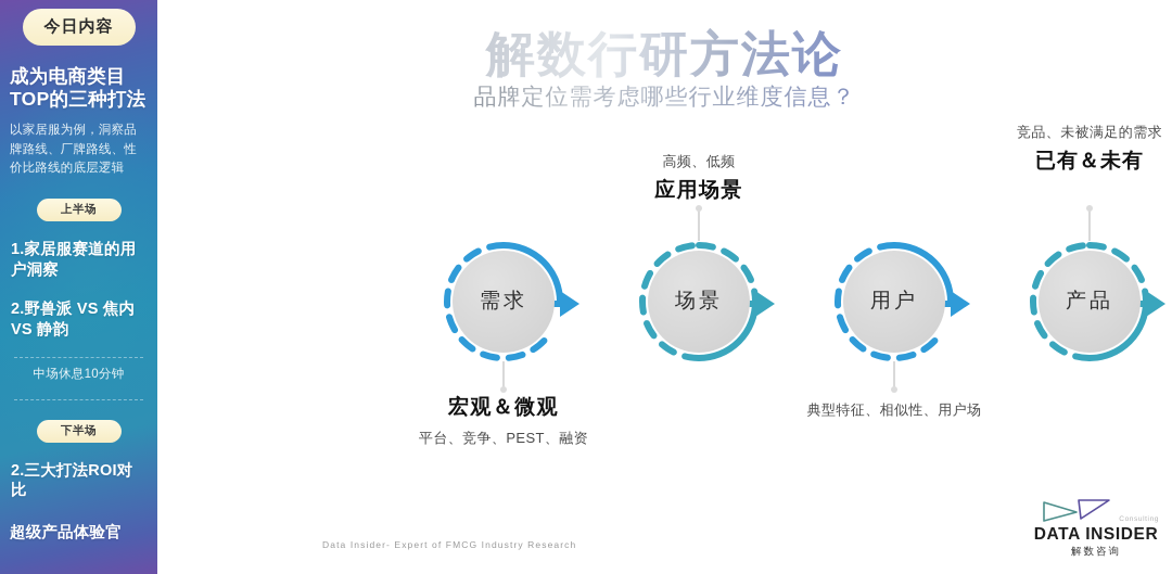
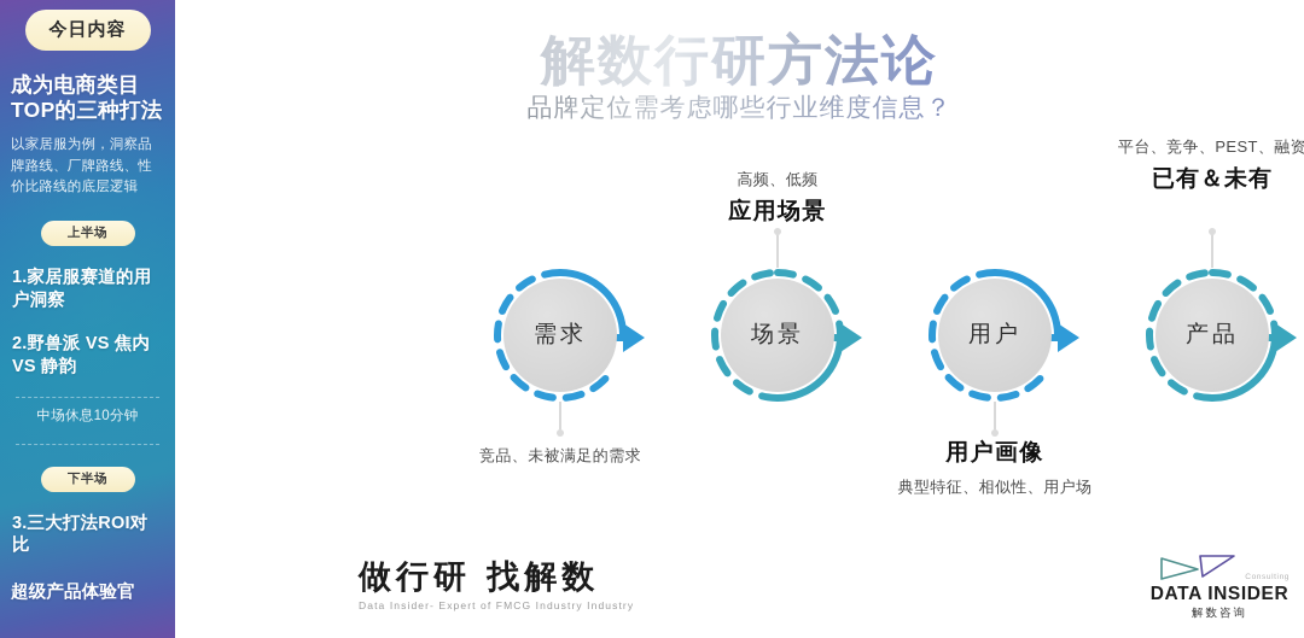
  今日内容
  成为电商类目TOP的三种打法
  以家居服为例，洞察品牌路线、厂牌路线、性价比路线的底层逻辑
  上半场
  1.家居服赛道的用户洞察
  2.野兽派 VS 焦内 VS 静韵
  中场休息10分钟
  下半场
- 2.三大打法ROI对比
+ 3.三大打法ROI对比
  超级产品体验官
  解数行研方法论
  品牌定位需考虑哪些行业维度信息？
  需求
- 宏观＆微观
- 平台、竞争、PEST、融资
+ 竞品、未被满足的需求
  场景
  高频、低频
  应用场景
  用户
+ 用户画像
  典型特征、相似性、用户场
  产品
- 竞品、未被满足的需求
+ 平台、竞争、PEST、融资
  已有＆未有
+ 做行研 找解数
- Data Insider- Expert of FMCG Industry Research
+ Data Insider- Expert of FMCG Industry Industry
  DATA INSIDER
  解数咨询
